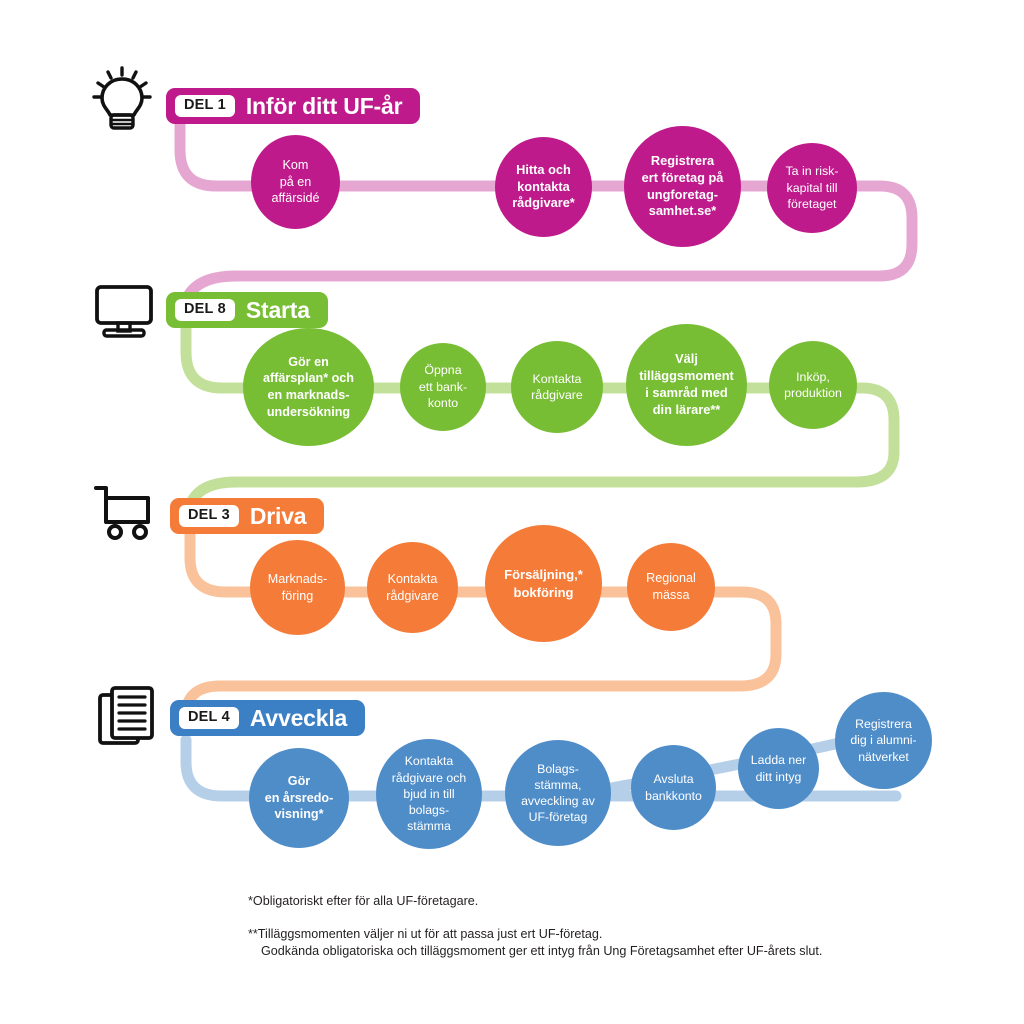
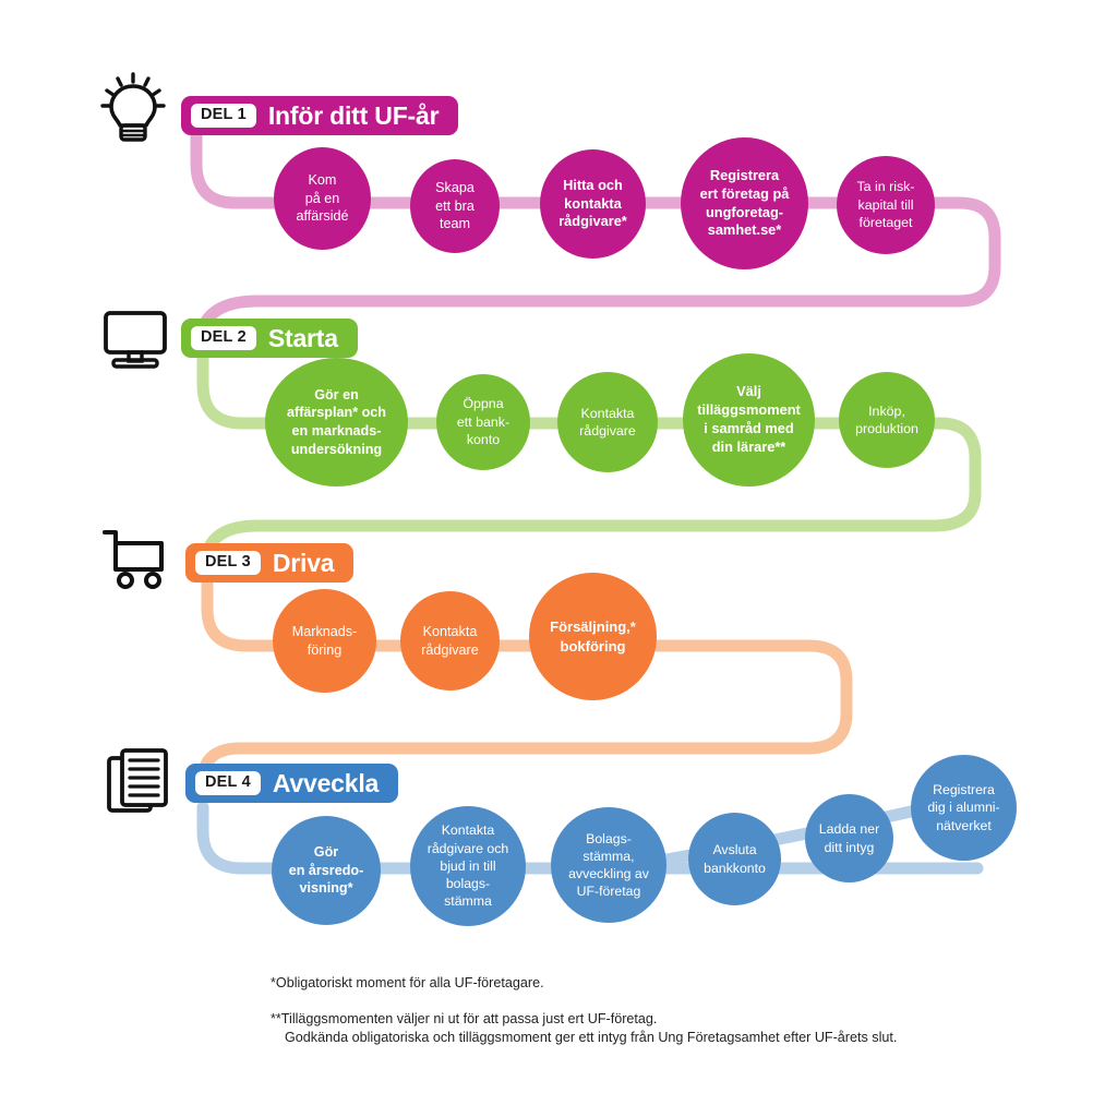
  DEL 1
  Inför ditt UF-år
  Kom
  på en
  affärsidé
+ Skapa
+ ett bra
+ team
  Hitta och
  kontakta
  rådgivare*
  Registrera
  ert företag på
  ungforetag-
  samhet.se*
  Ta in risk-
  kapital till
  företaget
- DEL 8
+ DEL 2
  Starta
  Gör en
  affärsplan* och
  en marknads-
  undersökning
  Öppna
  ett bank-
  konto
  Kontakta
  rådgivare
  Välj
  tilläggsmoment
  i samråd med
  din lärare**
  Inköp,
  produktion
  DEL 3
  Driva
  Marknads-
  föring
  Kontakta
  rådgivare
  Försäljning,*
  bokföring
- Regional
- mässa
  DEL 4
  Avveckla
  Gör
  en årsredo-
  visning*
  Kontakta
  rådgivare och
  bjud in till
  bolags-
  stämma
  Bolags-
  stämma,
  avveckling av
  UF-företag
  Avsluta
  bankkonto
  Ladda ner
  ditt intyg
  Registrera
  dig i alumni-
  nätverket
- *Obligatoriskt efter för alla UF-företagare.
+ *Obligatoriskt moment för alla UF-företagare.
  **Tilläggsmomenten väljer ni ut för att passa just ert UF-företag.
  Godkända obligatoriska och tilläggsmoment ger ett intyg från Ung Företagsamhet efter UF-årets slut.
